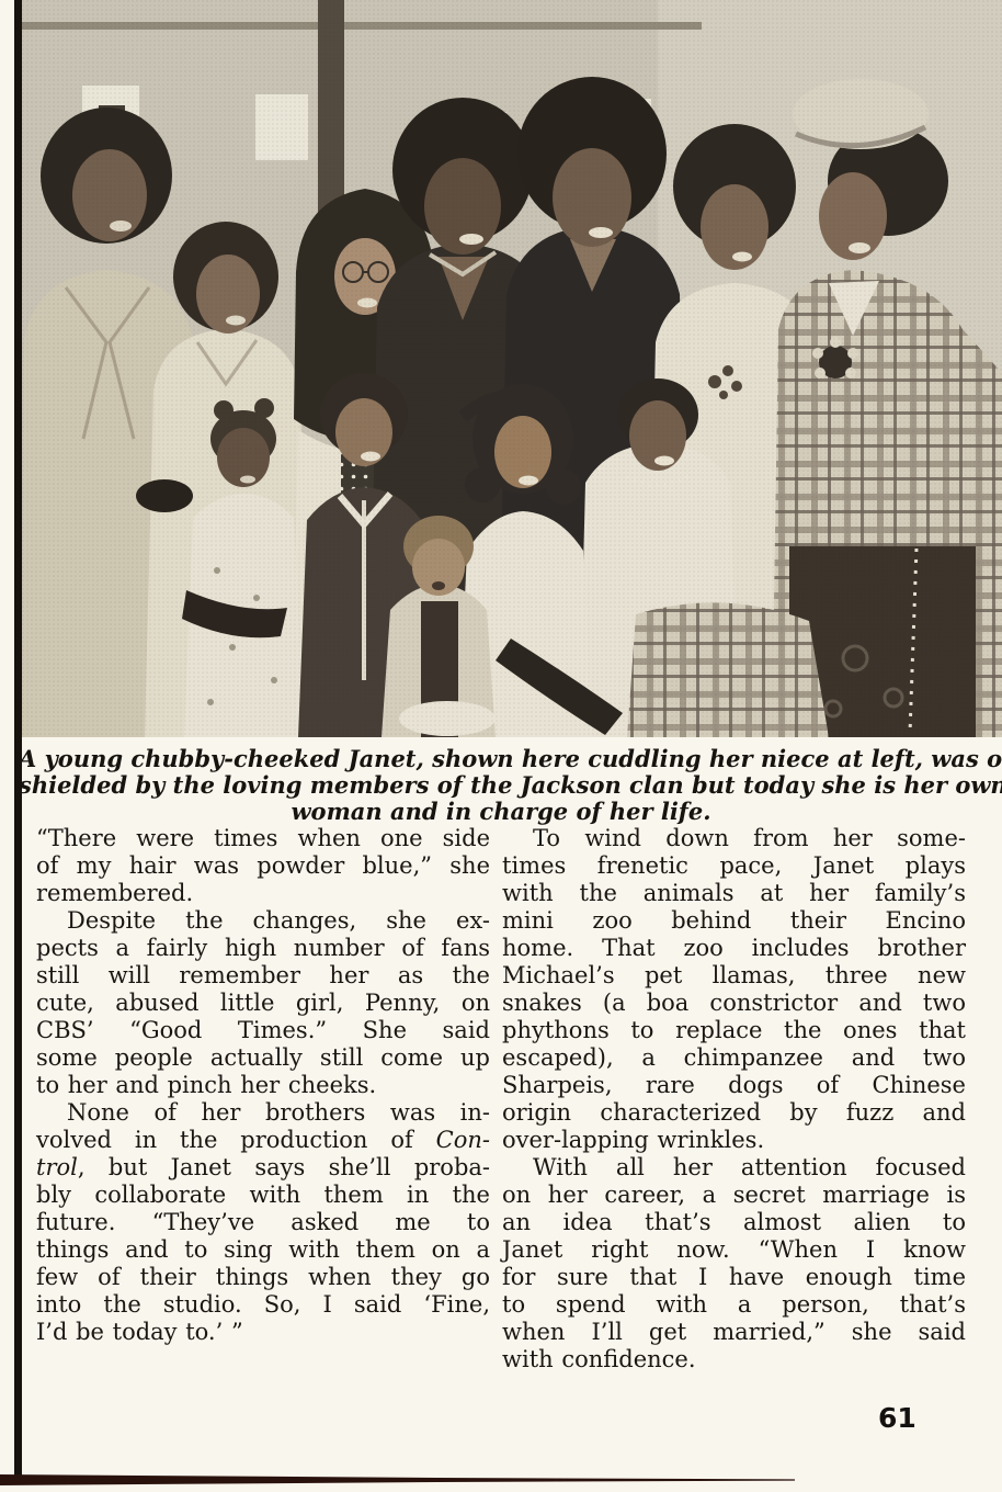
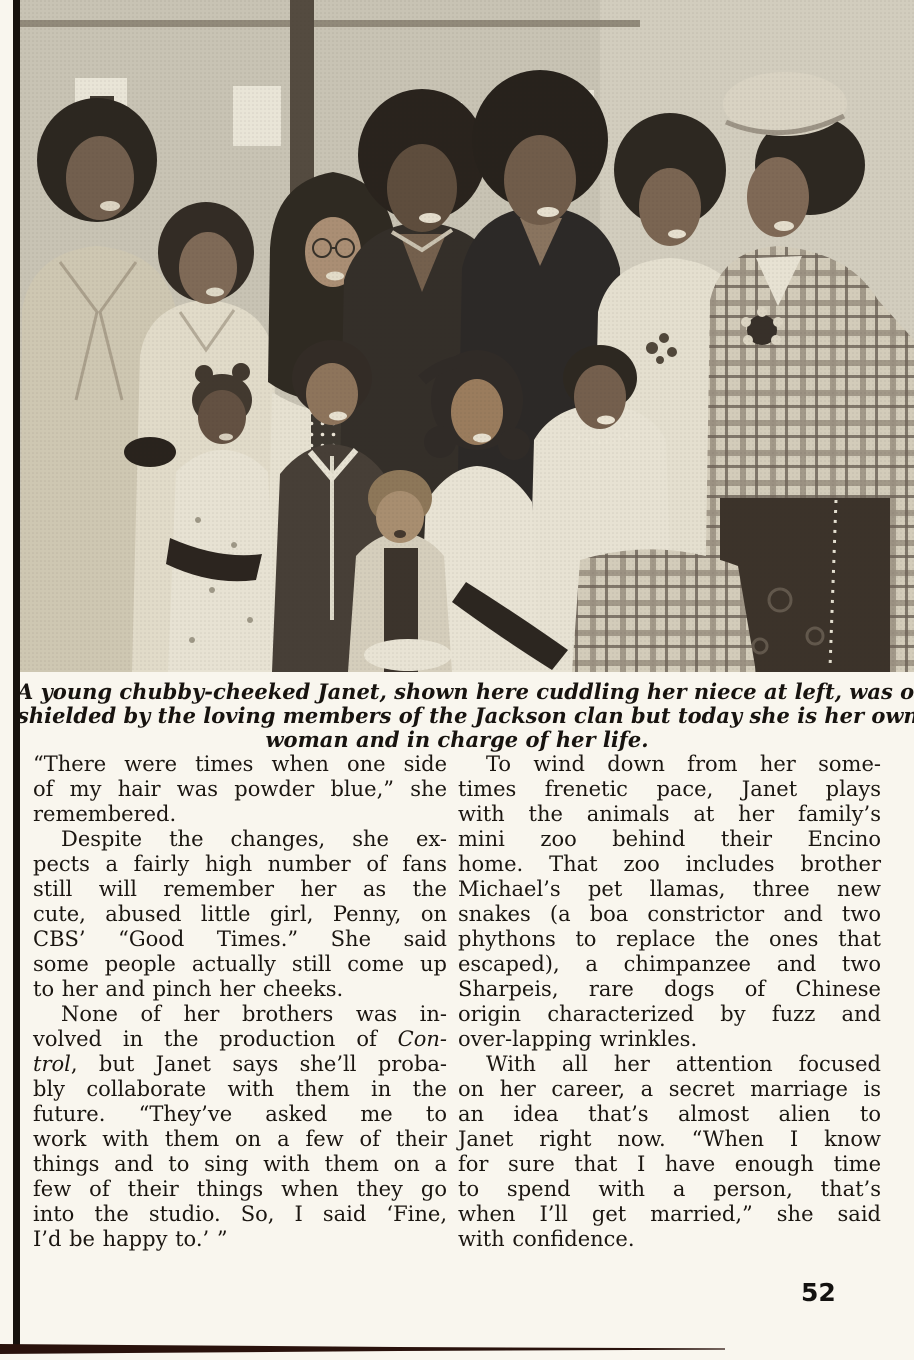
  A young chubby-cheeked Janet, shown here cuddling her niece at left, was o
  shielded by the loving members of the Jackson clan but today she is her own
  woman and in charge of her life.
  “There were times when one side
  of my hair was powder blue,” she
  remembered.
  Despite the changes, she ex-
  pects a fairly high number of fans
  still will remember her as the
  cute, abused little girl, Penny, on
  CBS’ “Good Times.” She said
  some people actually still come up
  to her and pinch her cheeks.
  None of her brothers was in-
  volved in the production of Con-
  trol, but Janet says she’ll proba-
  bly collaborate with them in the
  future. “They’ve asked me to
+ work with them on a few of their
  things and to sing with them on a
  few of their things when they go
  into the studio. So, I said ‘Fine,
- I’d be today to.’ ”
+ I’d be happy to.’ ”
  To wind down from her some-
  times frenetic pace, Janet plays
  with the animals at her family’s
  mini zoo behind their Encino
  home. That zoo includes brother
  Michael’s pet llamas, three new
  snakes (a boa constrictor and two
  phythons to replace the ones that
  escaped), a chimpanzee and two
  Sharpeis, rare dogs of Chinese
  origin characterized by fuzz and
  over-lapping wrinkles.
  With all her attention focused
  on her career, a secret marriage is
  an idea that’s almost alien to
  Janet right now. “When I know
  for sure that I have enough time
  to spend with a person, that’s
  when I’ll get married,” she said
  with confidence.
- 61
+ 52
